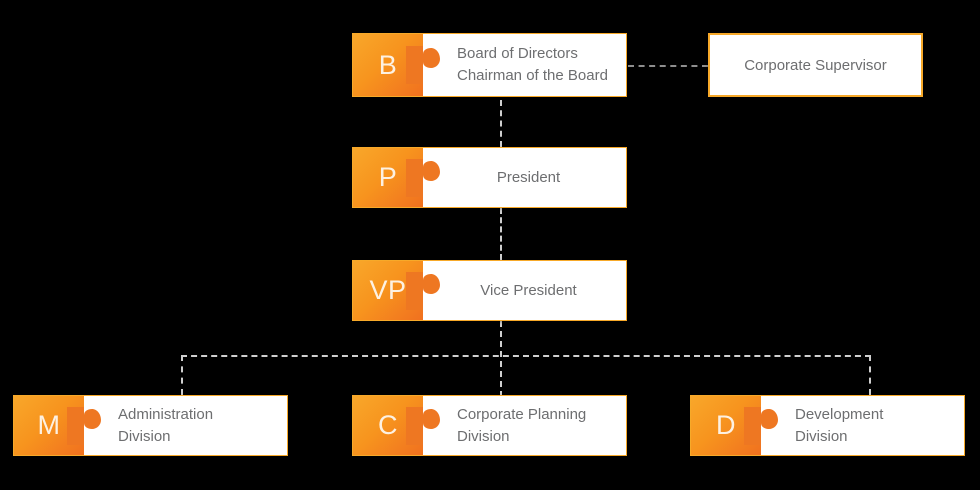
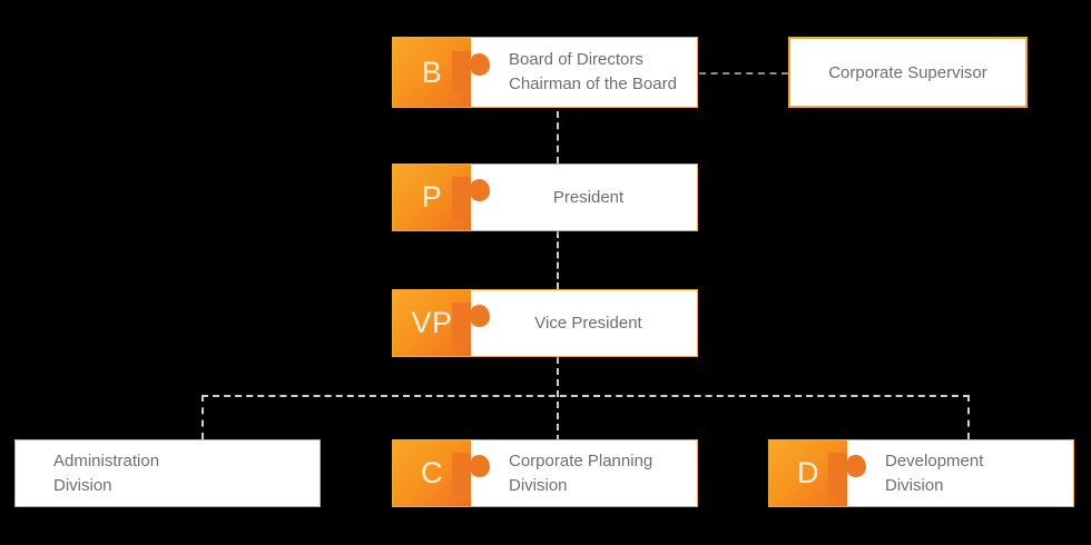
  B
  Board of Directors
  Chairman of the Board
  Corporate Supervisor
  P
  President
  VP
  Vice President
- M
  Administration
  Division
  C
  Corporate Planning
  Division
  D
  Development
  Division
